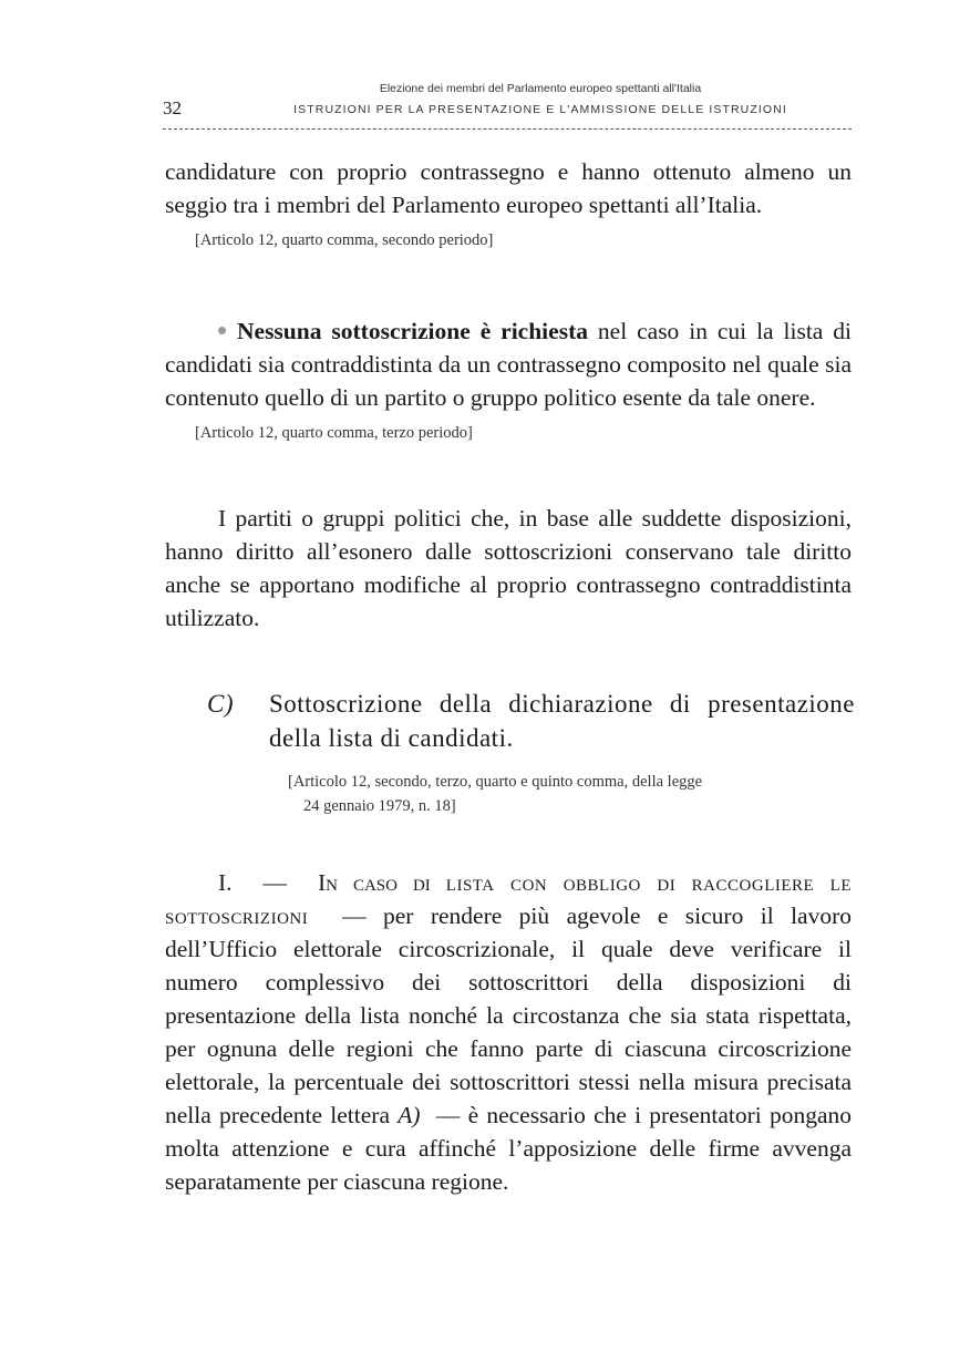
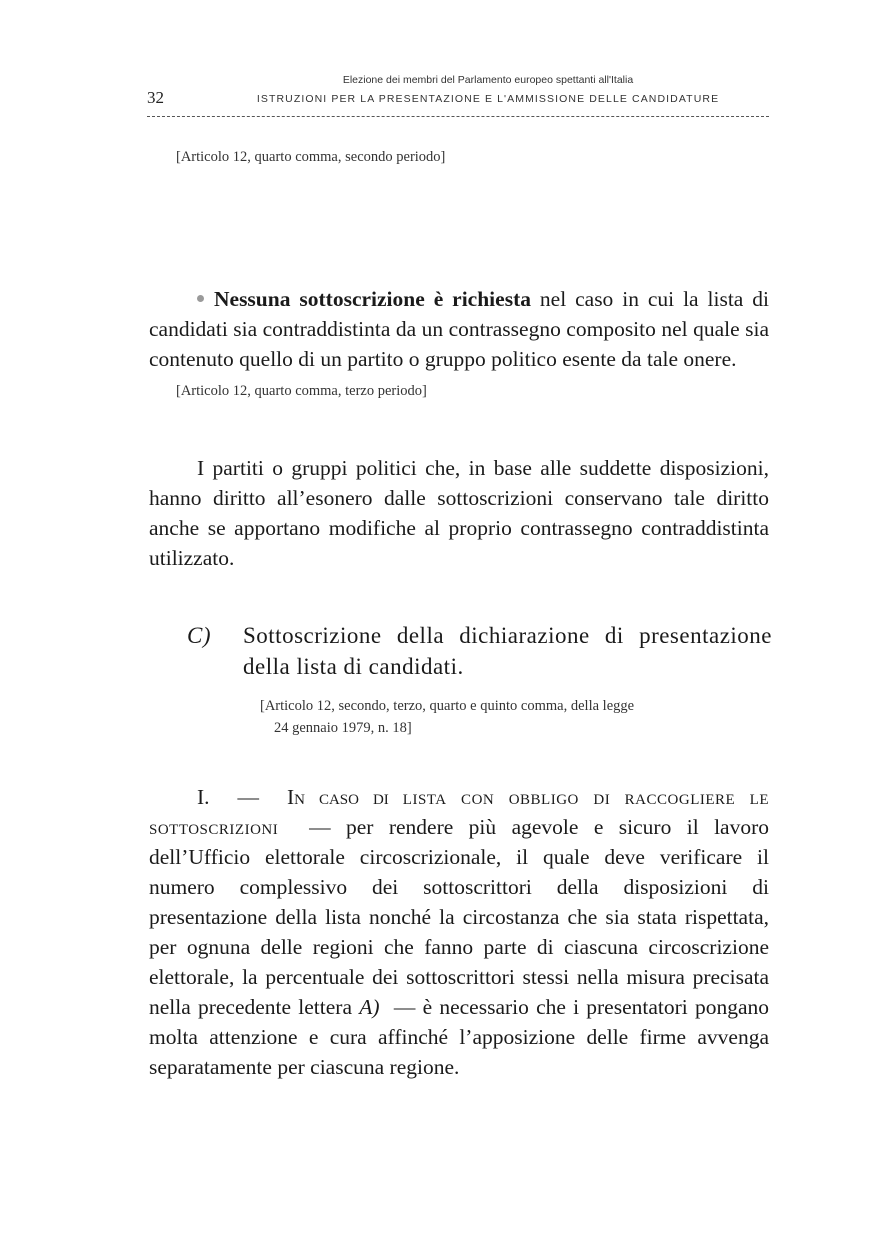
  32
  Elezione dei membri del Parlamento europeo spettanti all'Italia
- ISTRUZIONI PER LA PRESENTAZIONE E L'AMMISSIONE DELLE ISTRUZIONI
+ ISTRUZIONI PER LA PRESENTAZIONE E L'AMMISSIONE DELLE CANDIDATURE
- candidature con proprio contrassegno e hanno ottenuto almeno un seggio tra i membri del Parlamento europeo spettanti all’Italia.
  [Articolo 12, quarto comma, secondo periodo]
  Nessuna sottoscrizione è richiesta nel caso in cui la lista di candidati sia contraddistinta da un contrassegno composito nel quale sia contenuto quello di un partito o gruppo politico esente da tale onere.
  [Articolo 12, quarto comma, terzo periodo]
  I partiti o gruppi politici che, in base alle suddette disposizioni, hanno diritto all’esonero dalle sottoscrizioni conservano tale diritto anche se apportano modifiche al proprio contrassegno contraddistinta utilizzato.
  C)
  Sottoscrizione della dichiarazione di presentazione della lista di candidati.
  [Articolo 12, secondo, terzo, quarto e quinto comma, della legge
  24 gennaio 1979, n. 18]
  I. — In caso di lista con obbligo di raccogliere le sottoscrizioni — per rendere più agevole e sicuro il lavoro dell’Ufficio elettorale circoscrizionale, il quale deve verificare il numero complessivo dei sottoscrittori della disposizioni di presentazione della lista nonché la circostanza che sia stata rispettata, per ognuna delle regioni che fanno parte di ciascuna circoscrizione elettorale, la percentuale dei sottoscrittori stessi nella misura precisata nella precedente lettera A) — è necessario che i presentatori pongano molta attenzione e cura affinché l’apposizione delle firme avvenga separatamente per ciascuna regione.
